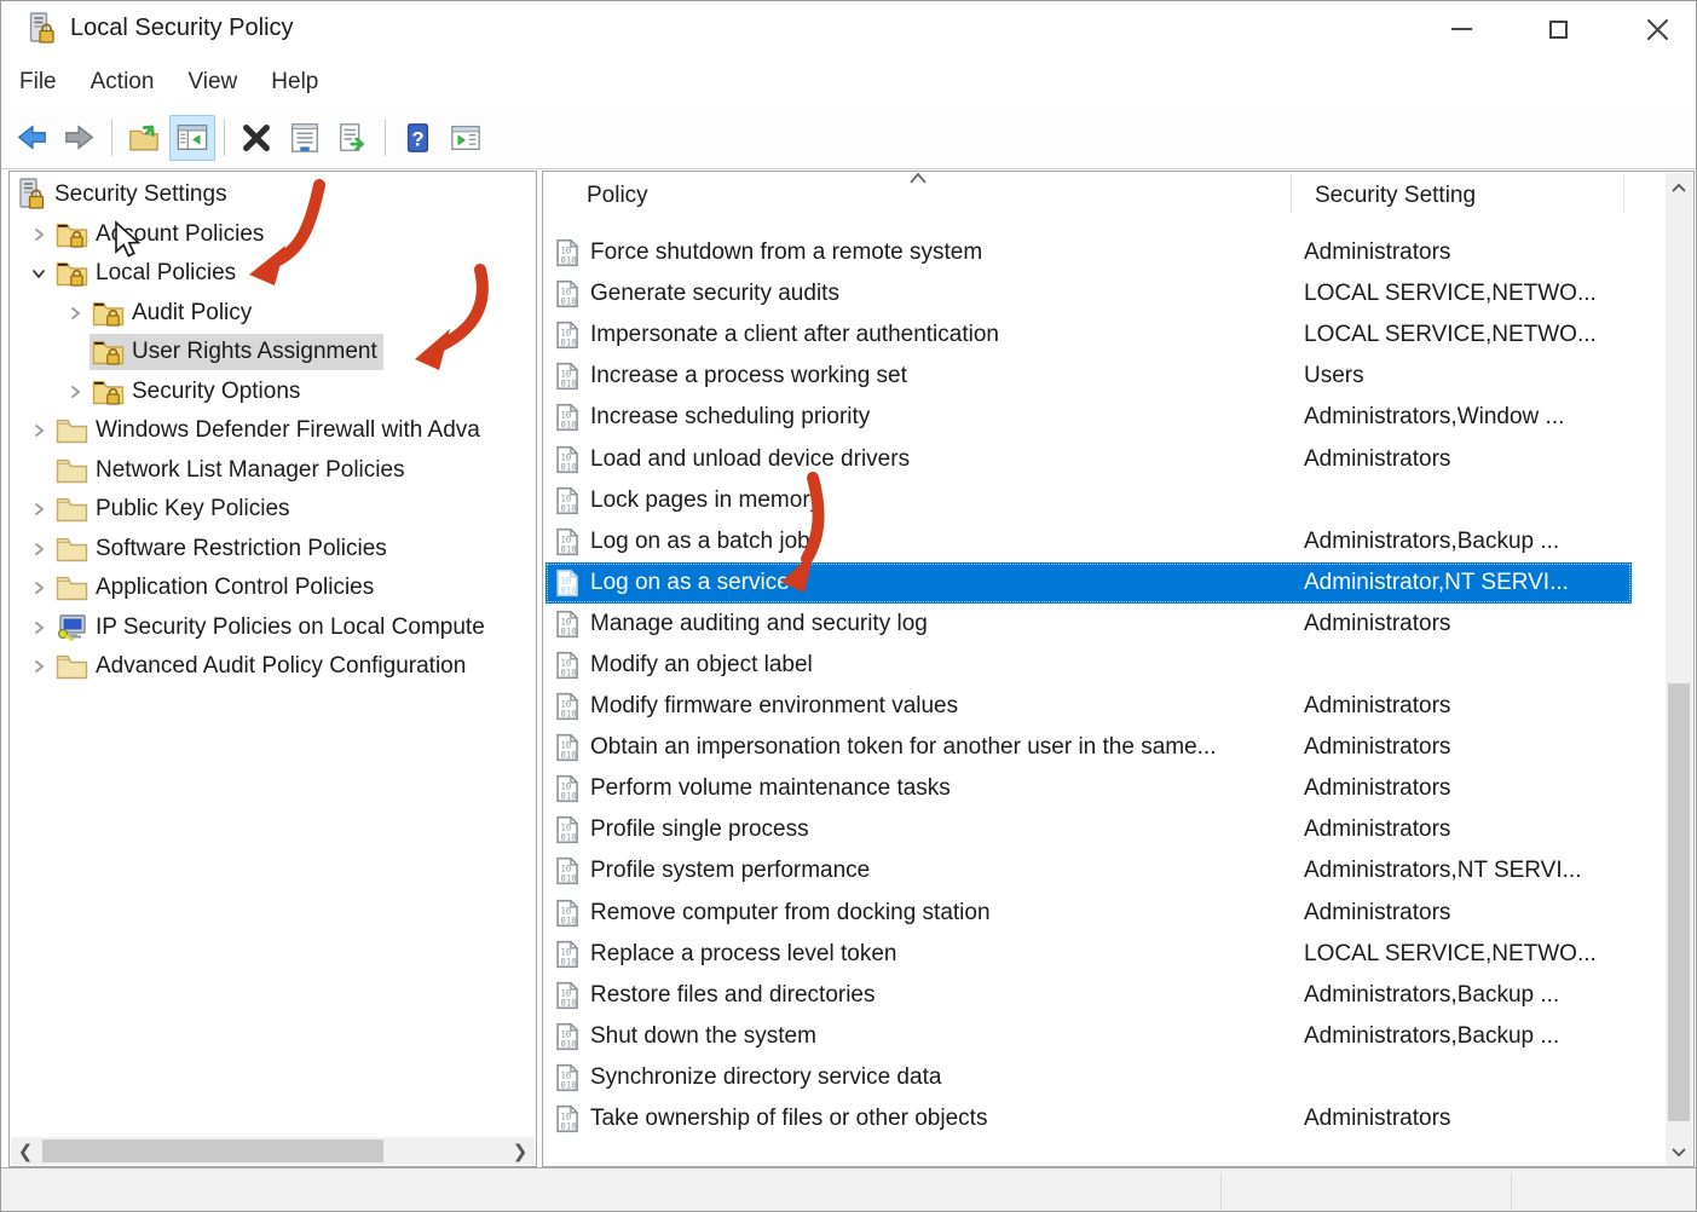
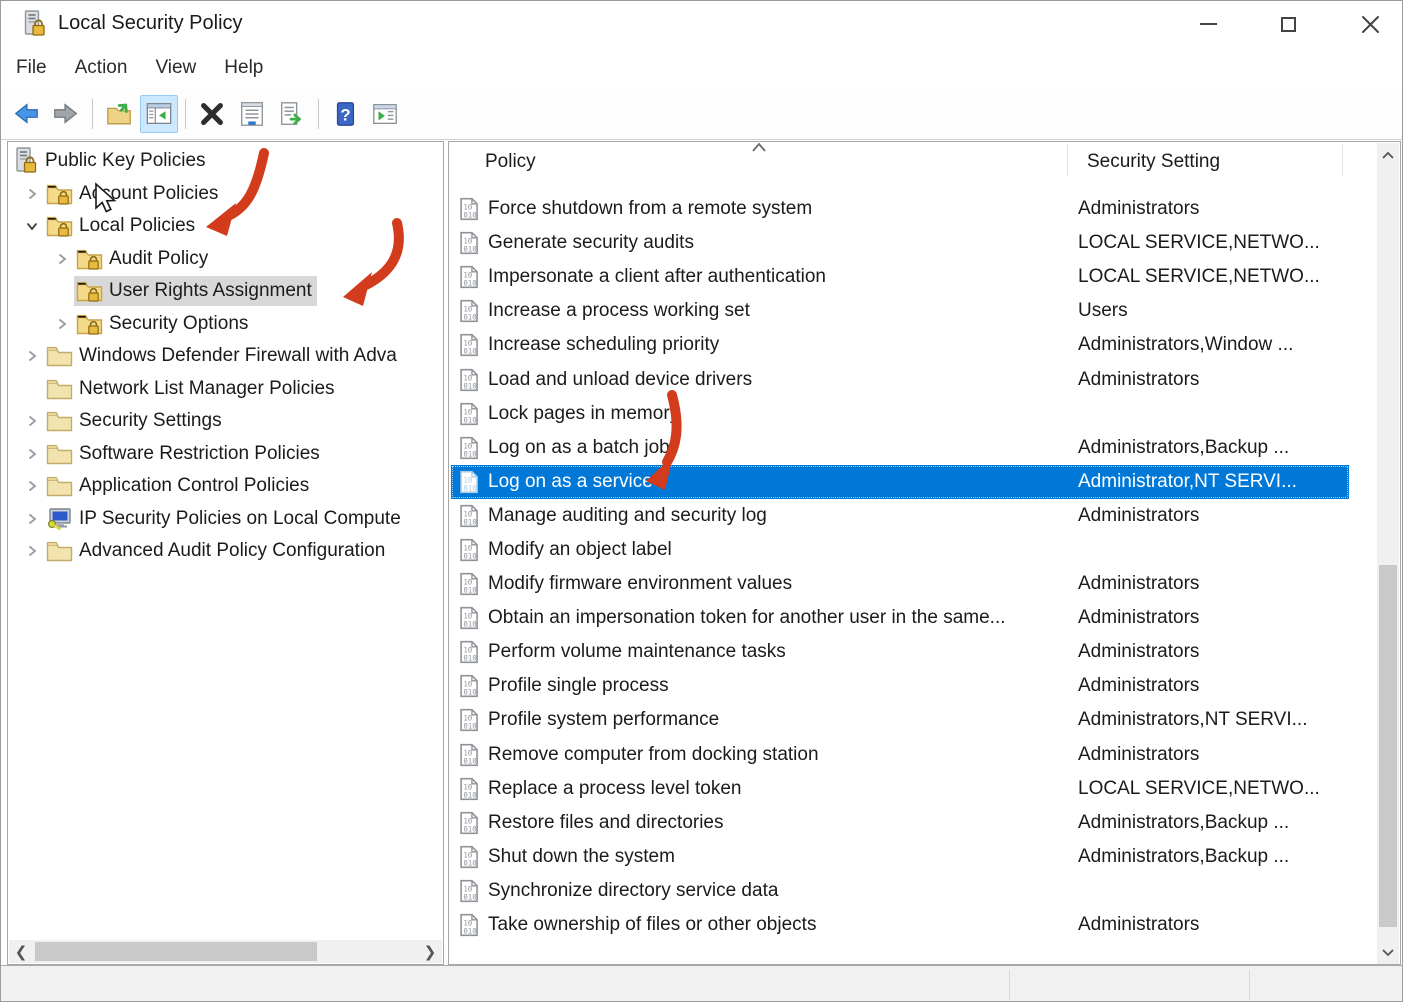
  Local Security Policy
  File
  Action
  View
  Help
  ?
- Security Settings
+ Public Key Policies
  Aount Policies
  Local Policies
  Audit Policy
  User Rights Assignment
  Security Options
  Windows Defender Firewall with Adva
  Network List Manager Policies
- Public Key Policies
+ Security Settings
  Software Restriction Policies
  Application Control Policies
  IP Security Policies on Local Compute
  Advanced Audit Policy Configuration
  ❮
  ❯
  Policy
  Security Setting
  Force shutdown from a remote system
  Administrators
  Generate security audits
  LOCAL SERVICE,NETWO...
  Impersonate a client after authentication
  LOCAL SERVICE,NETWO...
  Increase a process working set
  Users
  Increase scheduling priority
  Administrators,Window ...
  Load and unload device drivers
  Administrators
  Lock pages in memor
  Log on as a batch job
  Administrators,Backup ...
  Log on as a servic
  Administrator,NT SERVI...
  Manage auditing and security log
  Administrators
  Modify an object label
  Modify firmware environment values
  Administrators
  Obtain an impersonation token for another user in the same...
  Administrators
  Perform volume maintenance tasks
  Administrators
  Profile single process
  Administrators
  Profile system performance
  Administrators,NT SERVI...
  Remove computer from docking station
  Administrators
  Replace a process level token
  LOCAL SERVICE,NETWO...
  Restore files and directories
  Administrators,Backup ...
  Shut down the system
  Administrators,Backup ...
  Synchronize directory service data
  Take ownership of files or other objects
  Administrators
